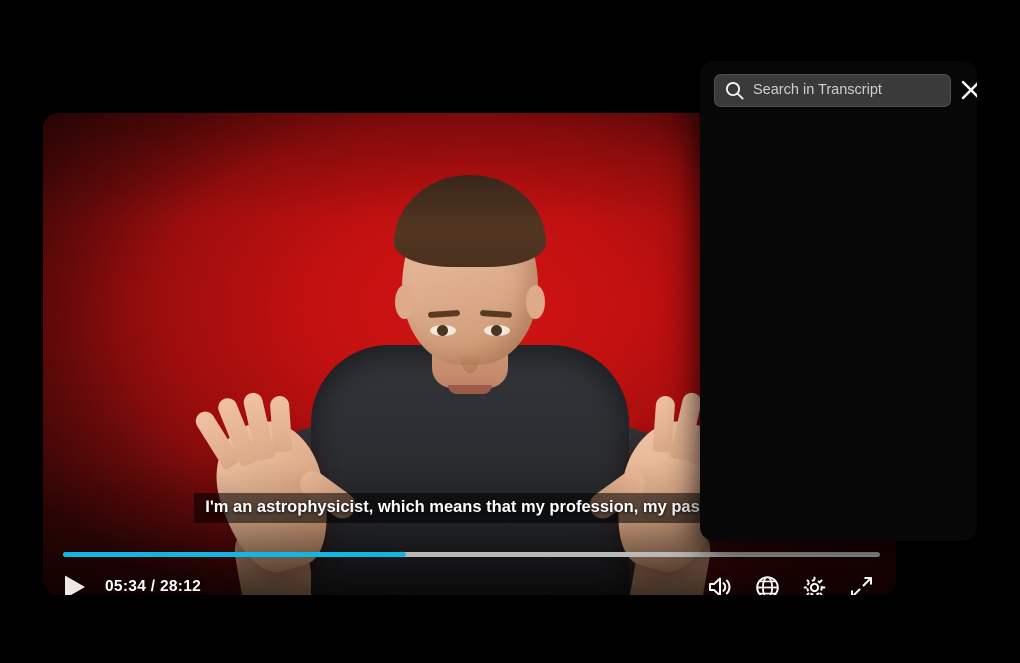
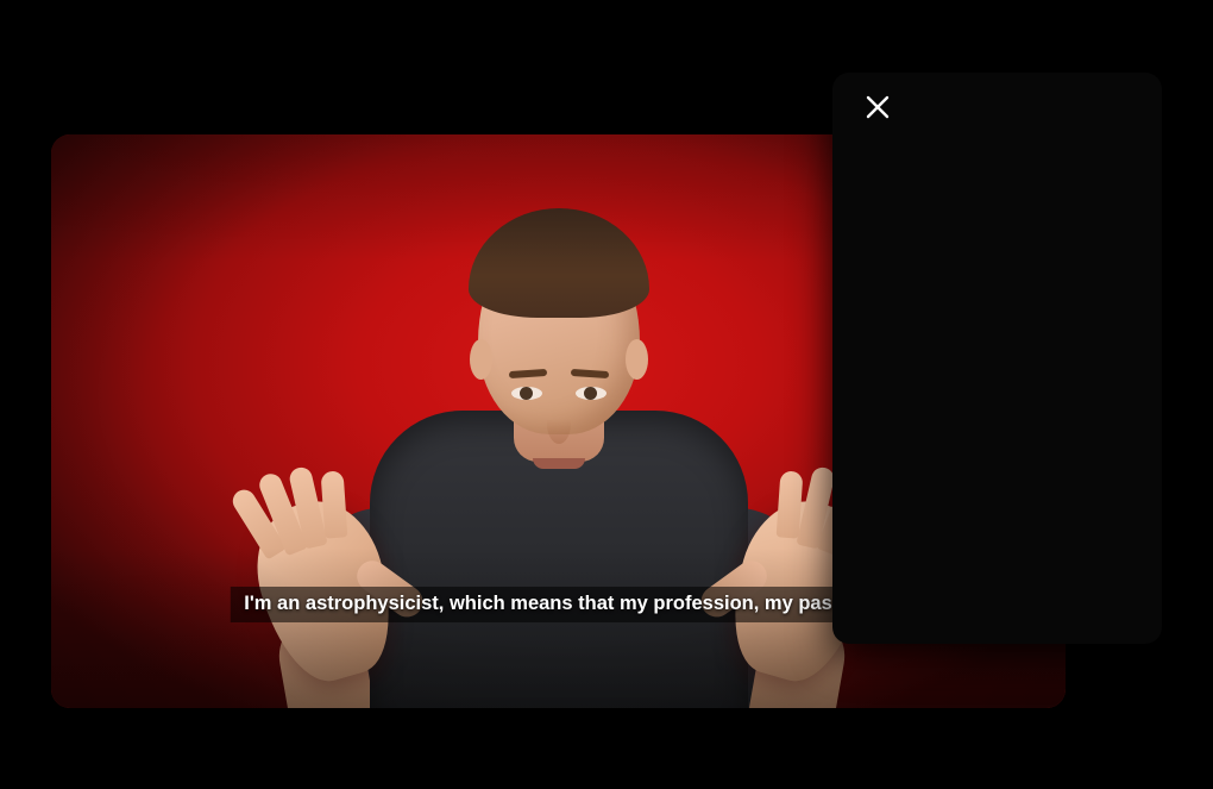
  I'm an astrophysicist, which means that my profession, my pas
- 05:34 / 28:12
- Search in Transcript
